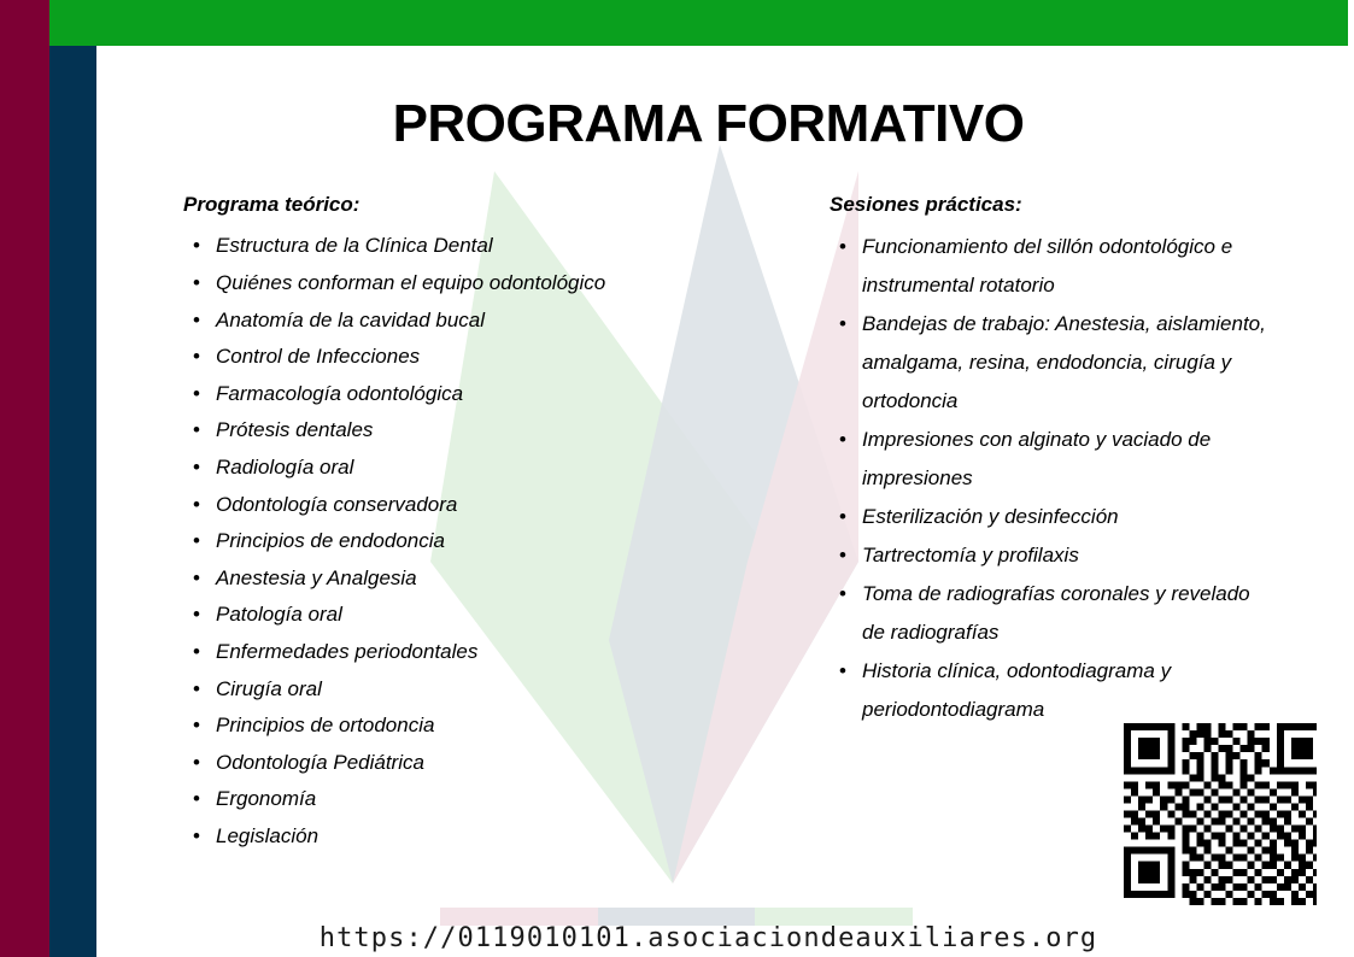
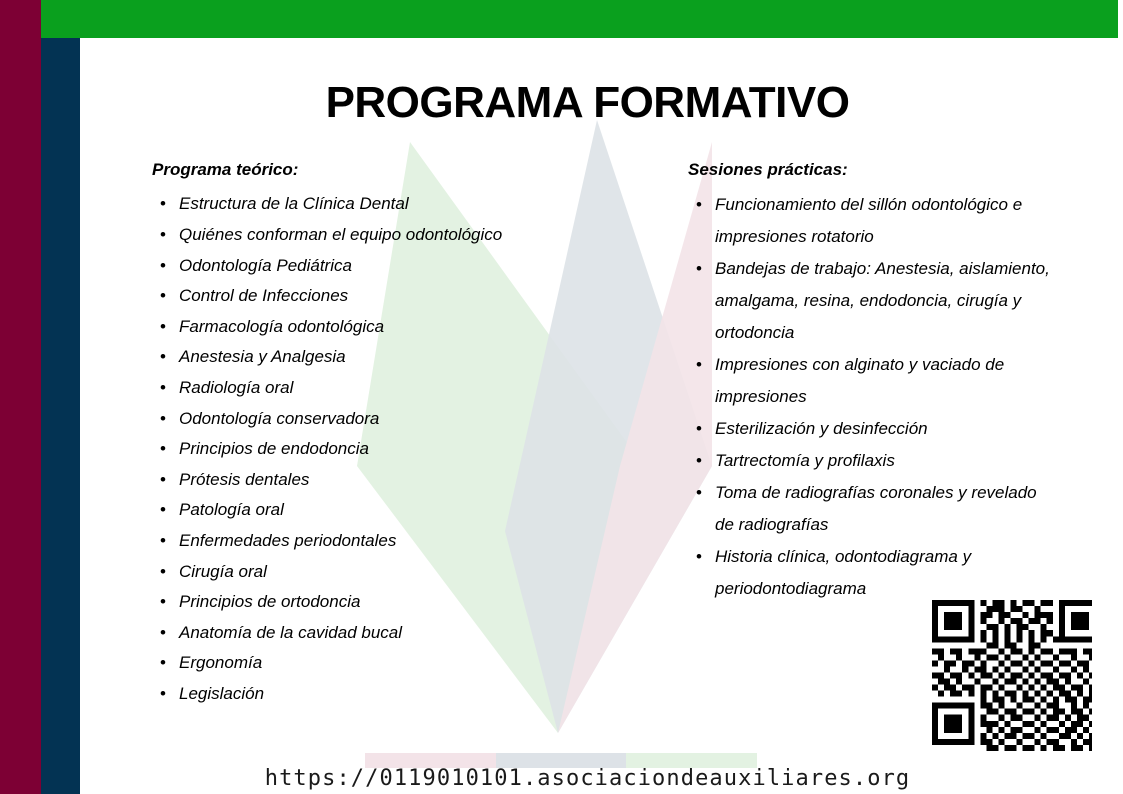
  PROGRAMA FORMATIVO
  Programa teórico:
  Estructura de la Clínica Dental
  Quiénes conforman el equipo odontológico
- Anatomía de la cavidad bucal
+ Odontología Pediátrica
  Control de Infecciones
  Farmacología odontológica
- Prótesis dentales
+ Anestesia y Analgesia
  Radiología oral
  Odontología conservadora
  Principios de endodoncia
- Anestesia y Analgesia
+ Prótesis dentales
  Patología oral
  Enfermedades periodontales
  Cirugía oral
  Principios de ortodoncia
- Odontología Pediátrica
+ Anatomía de la cavidad bucal
  Ergonomía
  Legislación
  Sesiones prácticas:
- Funcionamiento del sillón odontológico e instrumental rotatorio
+ Funcionamiento del sillón odontológico e impresiones rotatorio
  Bandejas de trabajo: Anestesia, aislamiento, amalgama, resina, endodoncia, cirugía y ortodoncia
  Impresiones con alginato y vaciado de impresiones
  Esterilización y desinfección
  Tartrectomía y profilaxis
  Toma de radiografías coronales y revelado de radiografías
  Historia clínica, odontodiagrama y periodontodiagrama
  https://0119010101.asociaciondeauxiliares.org
